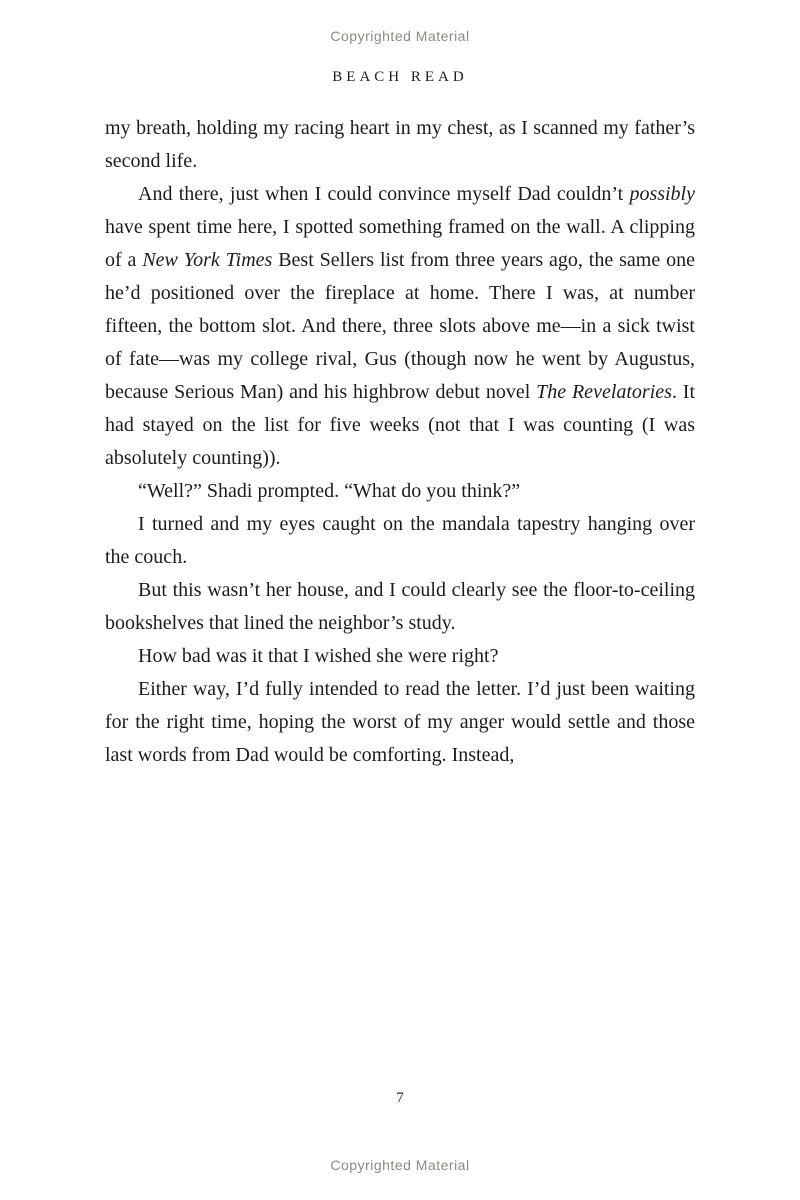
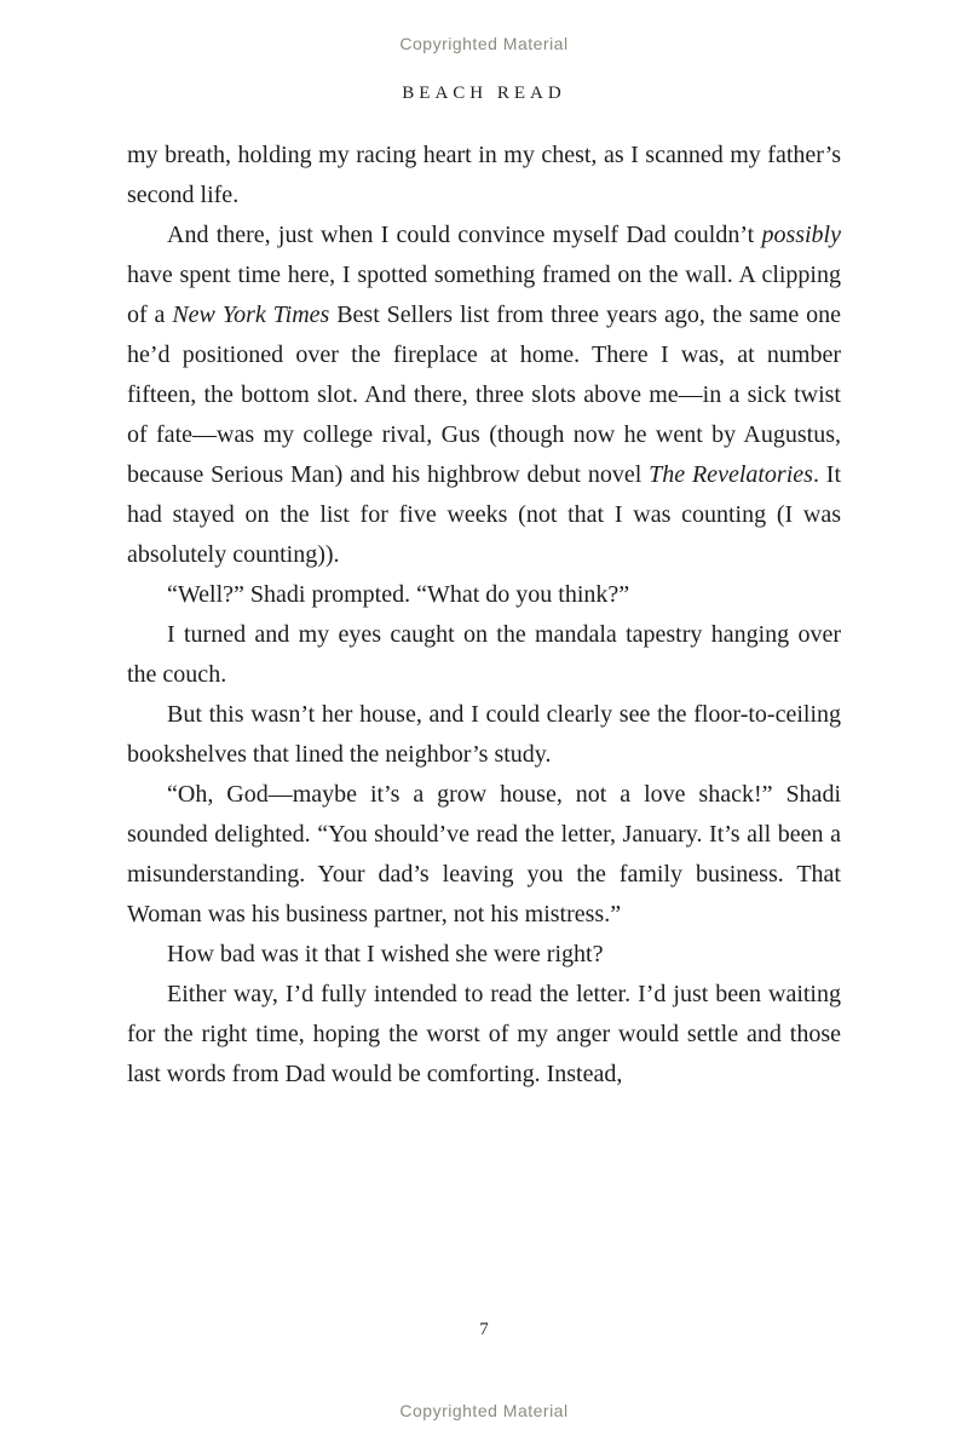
  Copyrighted Material
  BEACH READ
  my breath, holding my racing heart in my chest, as I scanned my father’s second life.
  And there, just when I could convince myself Dad couldn’t possibly have spent time here, I spotted something framed on the wall. A clipping of a New York Times Best Sellers list from three years ago, the same one he’d positioned over the fireplace at home. There I was, at number fifteen, the bottom slot. And there, three slots above me—in a sick twist of fate—was my college rival, Gus (though now he went by Augustus, because Serious Man) and his highbrow debut novel The Revelatories. It had stayed on the list for five weeks (not that I was counting (I was absolutely counting)).
  “Well?” Shadi prompted. “What do you think?”
  I turned and my eyes caught on the mandala tapestry hanging over the couch.
  But this wasn’t her house, and I could clearly see the floor-to-ceiling bookshelves that lined the neighbor’s study.
+ “Oh, God—maybe it’s a grow house, not a love shack!” Shadi sounded delighted. “You should’ve read the letter, January. It’s all been a misunderstanding. Your dad’s leaving you the family business. That Woman was his business partner, not his mistress.”
  How bad was it that I wished she were right?
  Either way, I’d fully intended to read the letter. I’d just been waiting for the right time, hoping the worst of my anger would settle and those last words from Dad would be comforting. Instead,
  7
  Copyrighted Material
